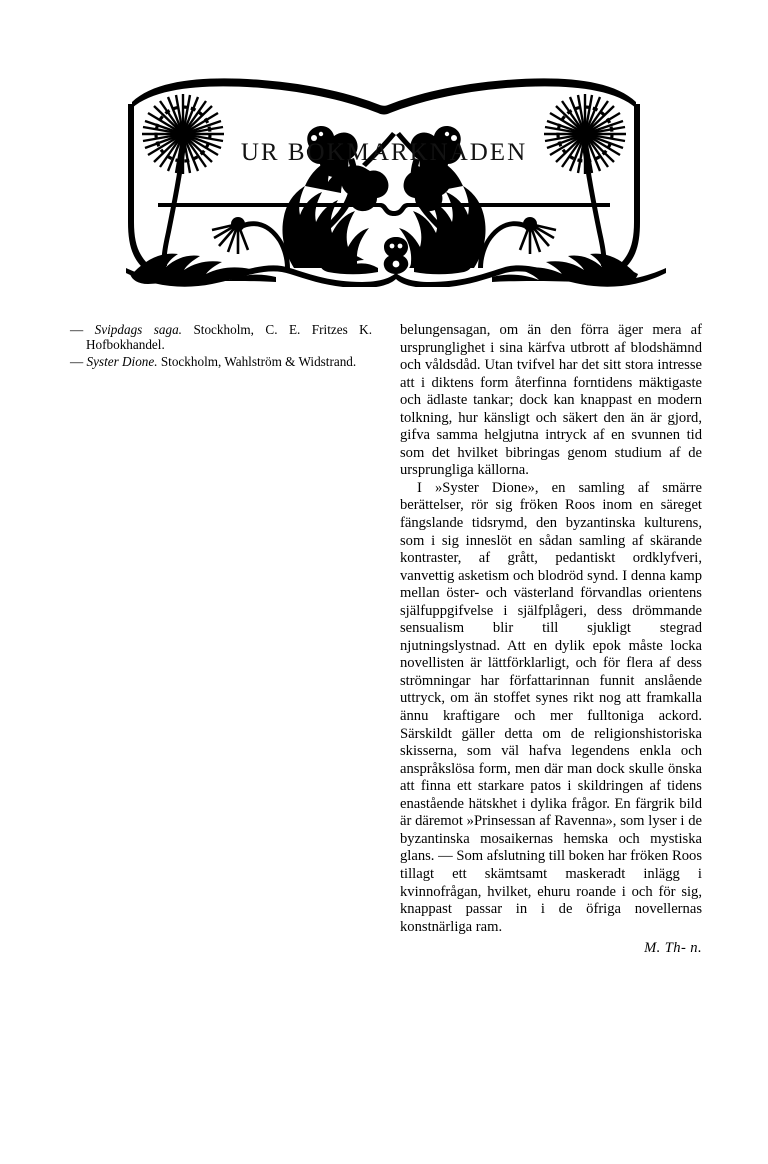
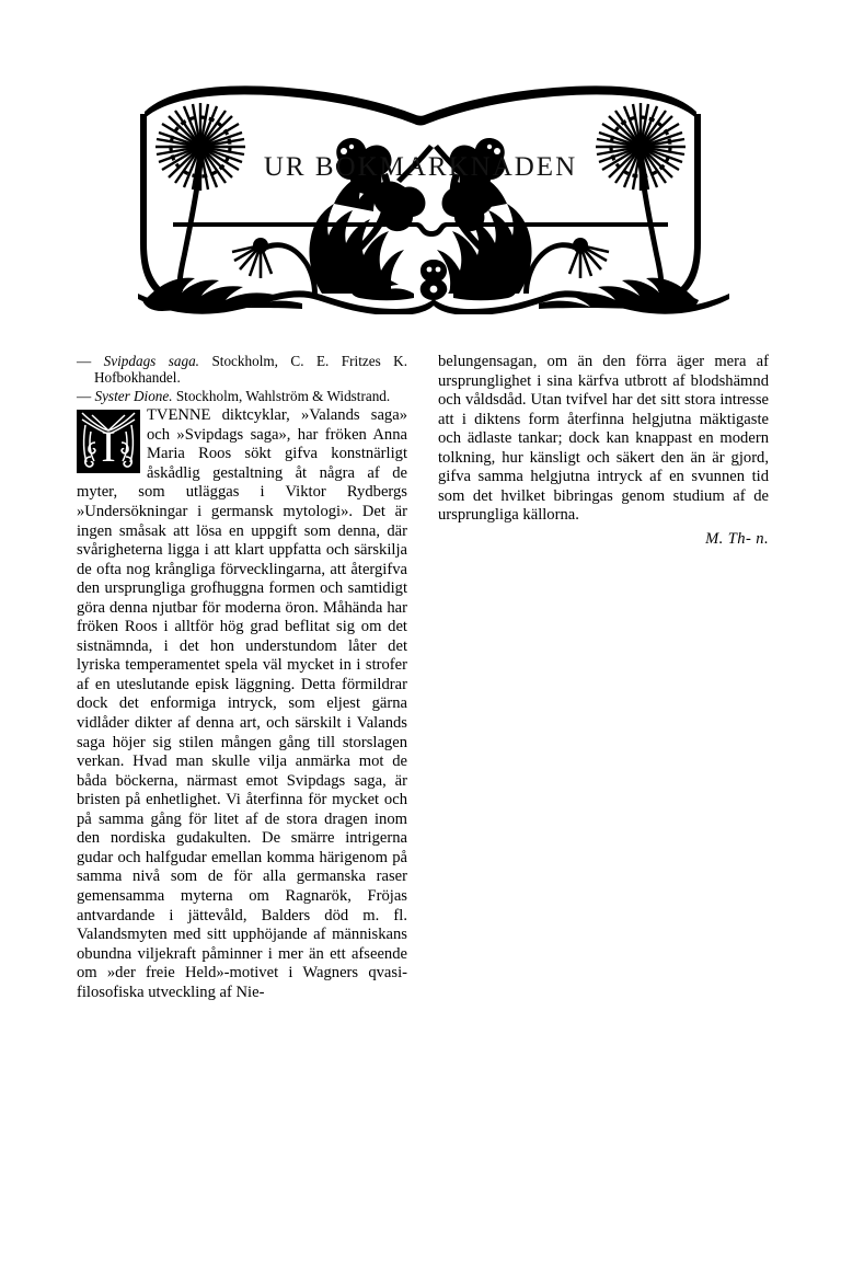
  UR BOKMARKNADEN
  — Svipdags saga. Stockholm, C. E. Fritzes K. Hofbokhandel.
  — Syster Dione. Stockholm, Wahlström & Widstrand.
+ I
+ TVENNE diktcyklar, »Valands saga» och »Svipdags saga», har fröken Anna Maria Roos sökt gifva konstnärligt åskådlig gestaltning åt några af de myter, som utläggas i Viktor Rydbergs »Undersökningar i germansk mytologi». Det är ingen småsak att lösa en uppgift som denna, där svårigheterna ligga i att klart uppfatta och särskilja de ofta nog krångliga förvecklingarna, att återgifva den ursprungliga grofhuggna formen och samtidigt göra denna njutbar för moderna öron. Måhända har fröken Roos i alltför hög grad beflitat sig om det sistnämnda, i det hon understundom låter det lyriska temperamentet spela väl mycket in i strofer af en uteslutande episk läggning. Detta förmildrar dock det enformiga intryck, som eljest gärna vidlåder dikter af denna art, och särskilt i Valands saga höjer sig stilen mången gång till storslagen verkan. Hvad man skulle vilja anmärka mot de båda böckerna, närmast emot Svipdags saga, är bristen på enhetlighet. Vi återfinna för mycket och på samma gång för litet af de stora dragen inom den nordiska gudakulten. De smärre intrigerna gudar och halfgudar emellan komma härigenom på samma nivå som de för alla germanska raser gemensamma myterna om Ragnarök, Fröjas antvardande i jättevåld, Balders död m. fl. Valandsmyten med sitt upphöjande af människans obundna viljekraft påminner i mer än ett afseende om »der freie Held»-motivet i Wagners qvasi-filosofiska utveckling af Nie-
- belungensagan, om än den förra äger mera af ursprunglighet i sina kärfva utbrott af blodshämnd och våldsdåd. Utan tvifvel har det sitt stora intresse att i diktens form återfinna forntidens mäktigaste och ädlaste tankar; dock kan knappast en modern tolkning, hur känsligt och säkert den än är gjord, gifva samma helgjutna intryck af en svunnen tid som det hvilket bibringas genom studium af de ursprungliga källorna.
+ belungensagan, om än den förra äger mera af ursprunglighet i sina kärfva utbrott af blodshämnd och våldsdåd. Utan tvifvel har det sitt stora intresse att i diktens form återfinna helgjutna mäktigaste och ädlaste tankar; dock kan knappast en modern tolkning, hur känsligt och säkert den än är gjord, gifva samma helgjutna intryck af en svunnen tid som det hvilket bibringas genom studium af de ursprungliga källorna.
- I »Syster Dione», en samling af smärre berättelser, rör sig fröken Roos inom en säreget fängslande tidsrymd, den byzantinska kulturens, som i sig inneslöt en sådan samling af skärande kontraster, af grått, pedantiskt ordklyfveri, vanvettig asketism och blodröd synd. I denna kamp mellan öster- och västerland förvandlas orientens själfuppgifvelse i själfplågeri, dess drömmande sensualism blir till sjukligt stegrad njutningslystnad. Att en dylik epok måste locka novellisten är lättförklarligt, och för flera af dess strömningar har författarinnan funnit anslående uttryck, om än stoffet synes rikt nog att framkalla ännu kraftigare och mer fulltoniga ackord. Särskildt gäller detta om de religionshistoriska skisserna, som väl hafva legendens enkla och anspråkslösa form, men där man dock skulle önska att finna ett starkare patos i skildringen af tidens enastående hätskhet i dylika frågor. En färgrik bild är däremot »Prinsessan af Ravenna», som lyser i de byzantinska mosaikernas hemska och mystiska glans. — Som afslutning till boken har fröken Roos tillagt ett skämtsamt maskeradt inlägg i kvinnofrågan, hvilket, ehuru roande i och för sig, knappast passar in i de öfriga novellernas konstnärliga ram.
  M. Th- n.
